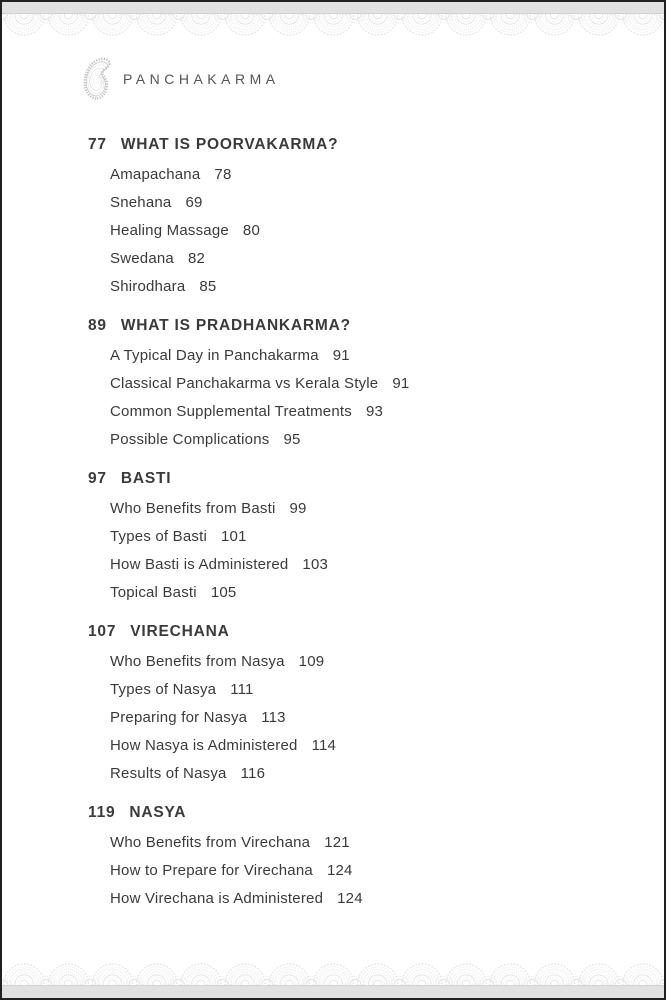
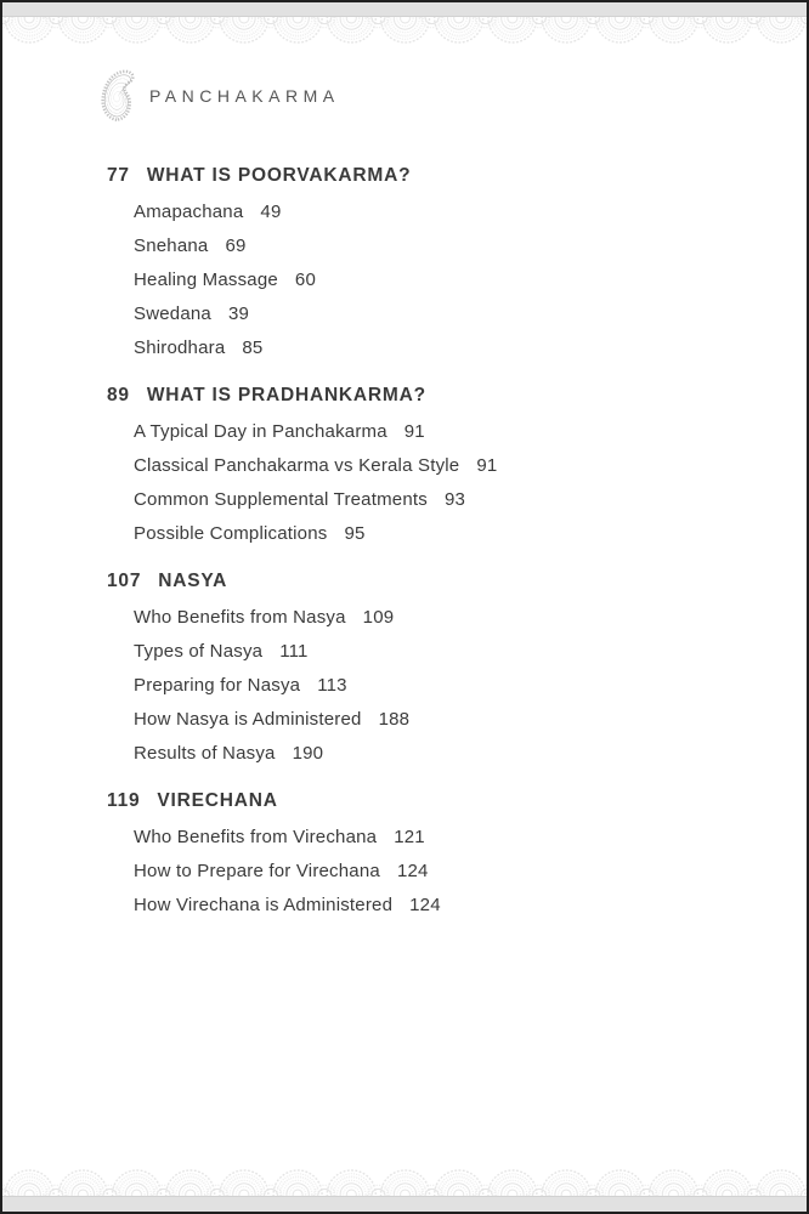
  PANCHAKARMA
  77
  WHAT IS POORVAKARMA?
  Amapachana
- 78
+ 49
  Snehana
  69
  Healing Massage
- 80
+ 60
  Swedana
- 82
+ 39
  Shirodhara
  85
  89
  WHAT IS PRADHANKARMA?
  A Typical Day in Panchakarma
  91
  Classical Panchakarma vs Kerala Style
  91
  Common Supplemental Treatments
  93
  Possible Complications
  95
- 97
- BASTI
- Who Benefits from Basti
- 99
- Types of Basti
- 101
- How Basti is Administered
- 103
- Topical Basti
- 105
  107
- VIRECHANA
+ NASYA
  Who Benefits from Nasya
  109
  Types of Nasya
  111
  Preparing for Nasya
  113
  How Nasya is Administered
- 114
+ 188
  Results of Nasya
- 116
+ 190
  119
- NASYA
+ VIRECHANA
  Who Benefits from Virechana
  121
  How to Prepare for Virechana
  124
  How Virechana is Administered
  124
